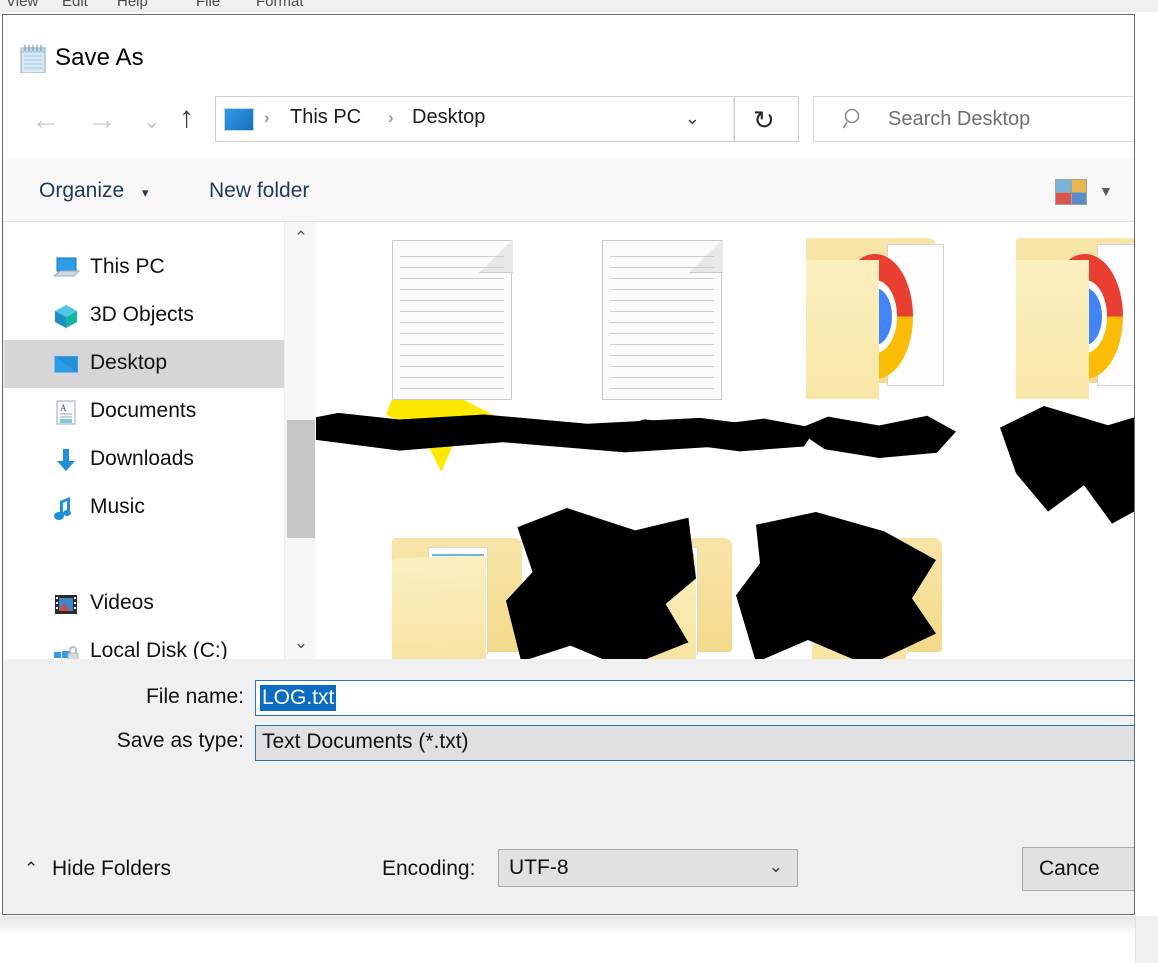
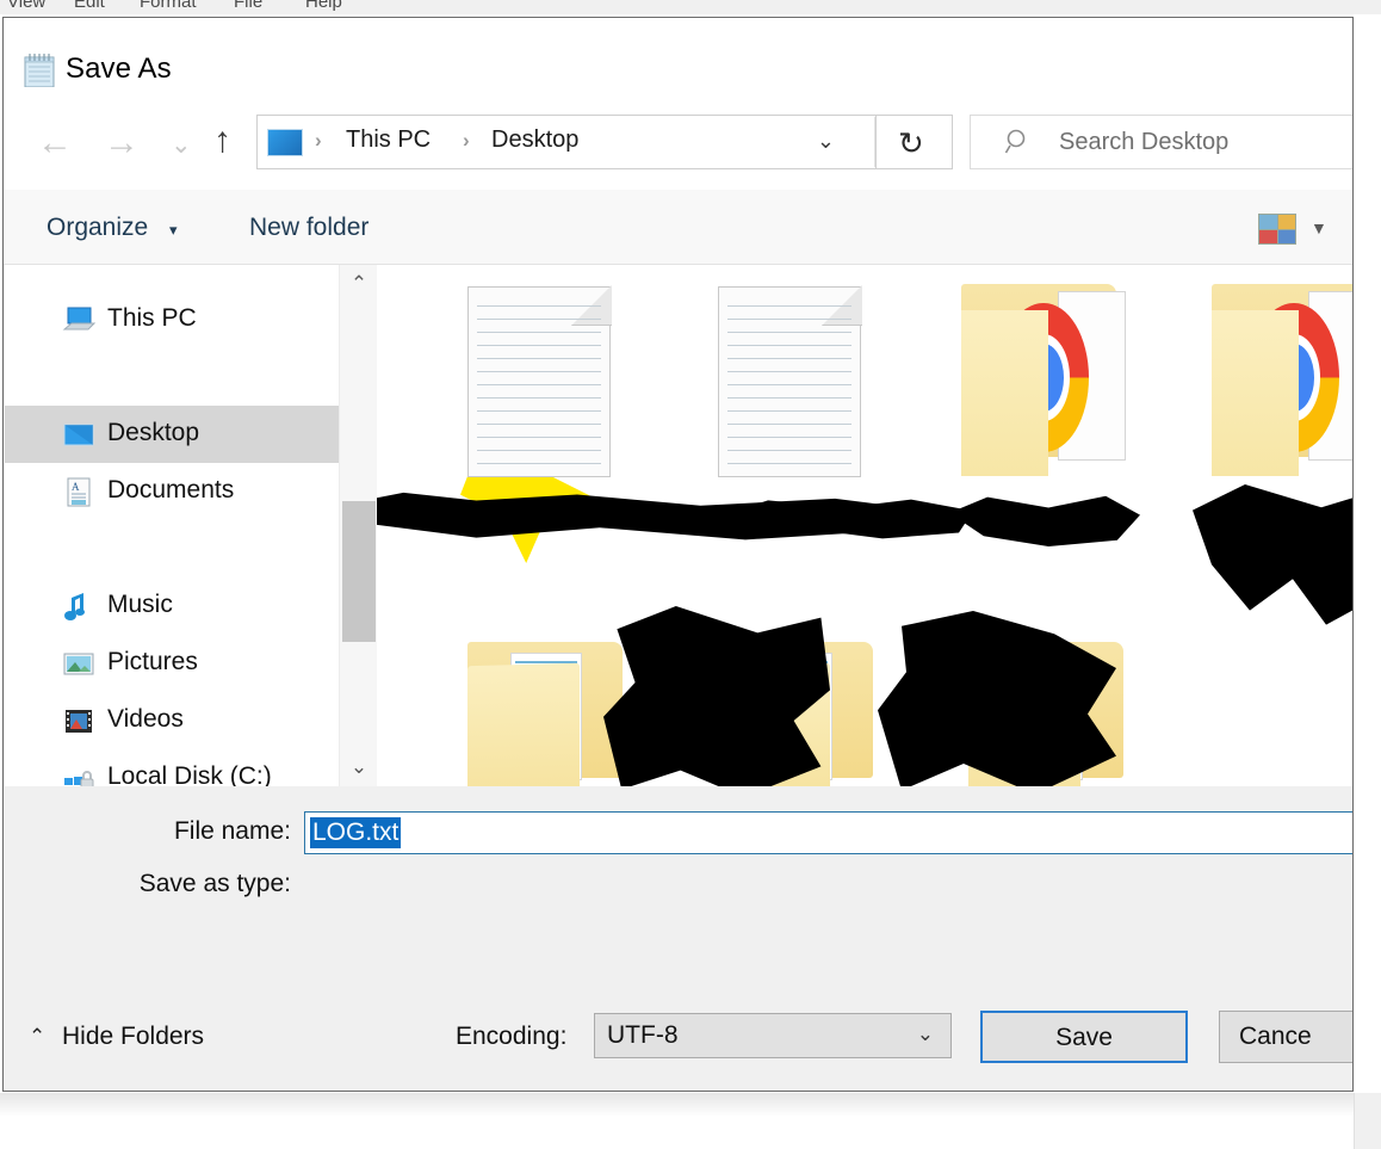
  View
  Edit
- Help
+ Format
  File
- Format
+ Help
  Save As
  ←
  →
  ⌄
  ↑
  ›
  This PC
  ›
  Desktop
  ⌄
  ↻
  Search Desktop
  Organize
  ▾
  New folder
  ▼
  This PC
- 3D Objects
  Desktop
  A
  Documents
- Downloads
  Music
+ Pictures
  Videos
  Local Disk (C:)
  ⌃
  ⌄
  File name:
  LOG.txt
  Save as type:
- Text Documents (*.txt)
  ⌃
  Hide Folders
  Encoding:
  UTF-8
  ⌄
+ Save
  Cance
